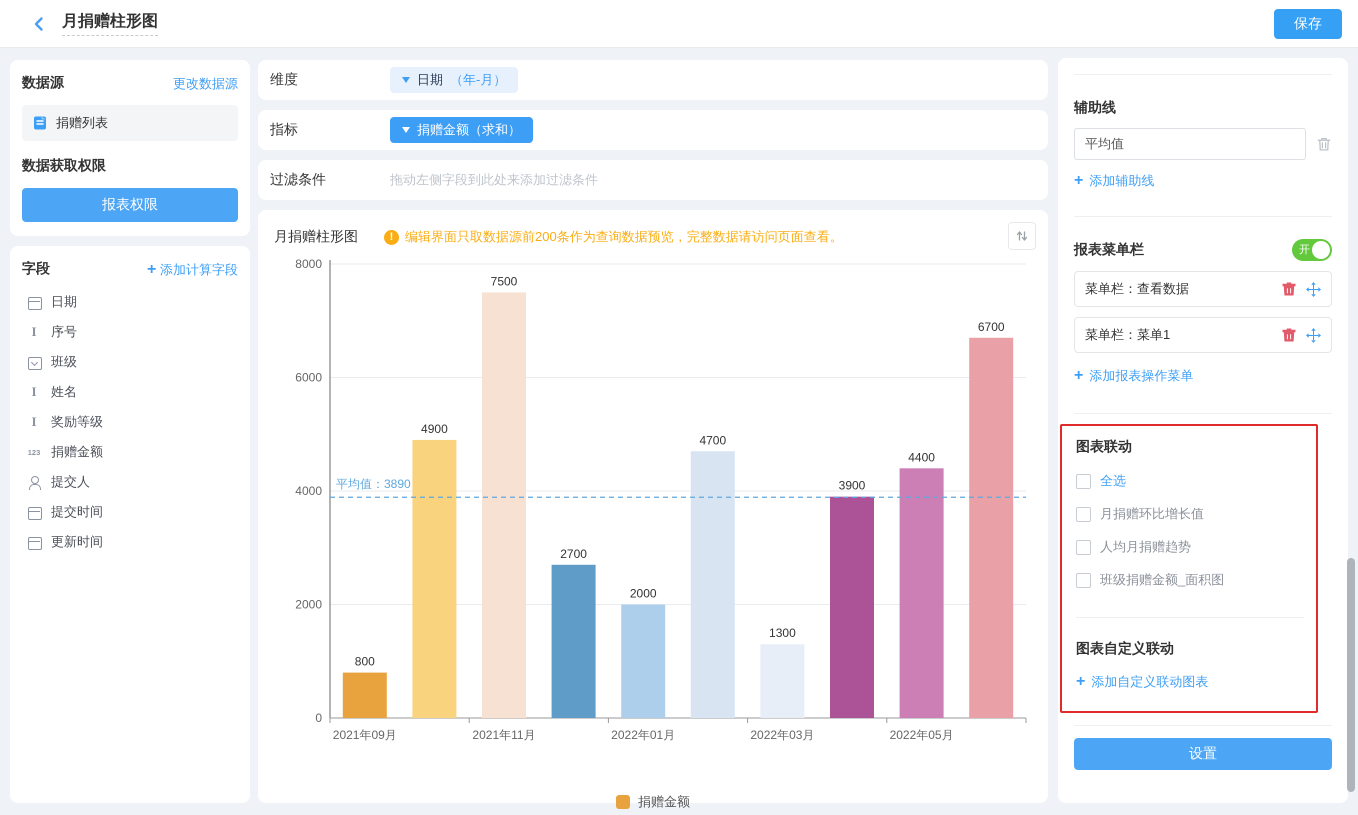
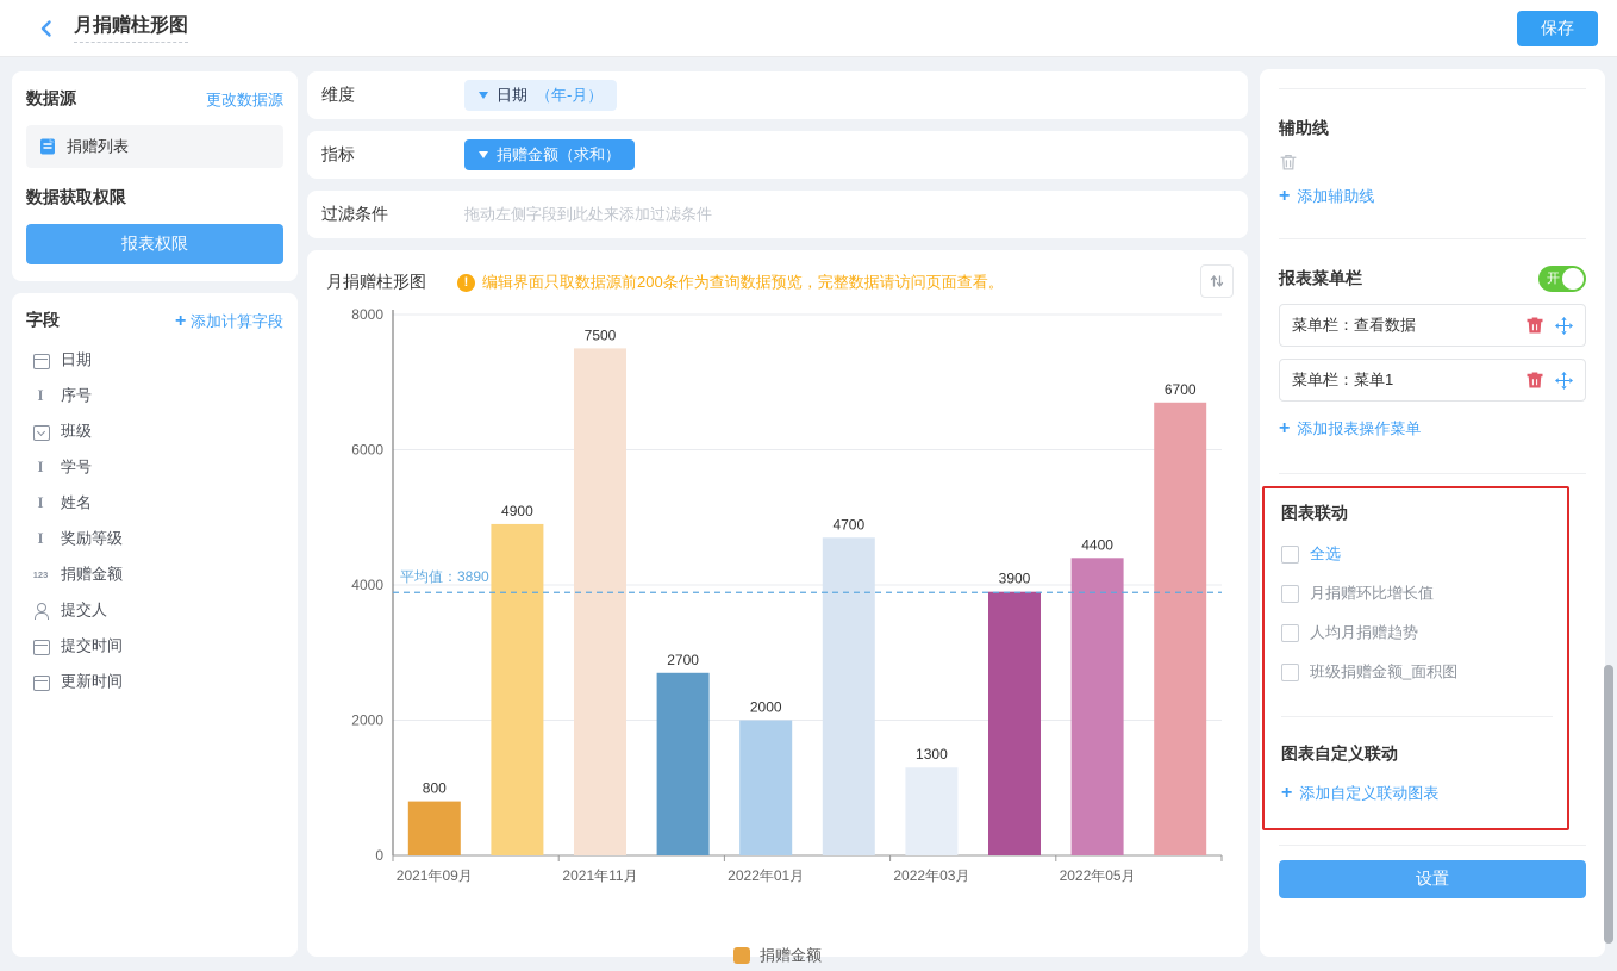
  月捐赠柱形图
  保存
  数据源
  更改数据源
  捐赠列表
  数据获取权限
  报表权限
  字段
  + 添加计算字段
  日期
  序号
  班级
+ 学号
  姓名
  奖励等级
  捐赠金额
  提交人
  提交时间
  更新时间
  维度
  日期
  （年-月）
  指标
  捐赠金额（求和）
  过滤条件
  拖动左侧字段到此处来添加过滤条件
  月捐赠柱形图
  !
  编辑界面只取数据源前200条作为查询数据预览，完整数据请访问页面查看。
  0
  2000
  4000
  6000
  8000
  800
  4900
  7500
  2700
  2000
  4700
  1300
  3900
  4400
  6700
  2021年09月
  2021年11月
  2022年01月
  2022年03月
  2022年05月
  平均值：3890
  捐赠金额
  辅助线
- 平均值
  +
  添加辅助线
  报表菜单栏
  开
  菜单栏：查看数据
  菜单栏：菜单1
  +
  添加报表操作菜单
  图表联动
  全选
  月捐赠环比增长值
  人均月捐赠趋势
  班级捐赠金额_面积图
  图表自定义联动
  +
  添加自定义联动图表
  设置
